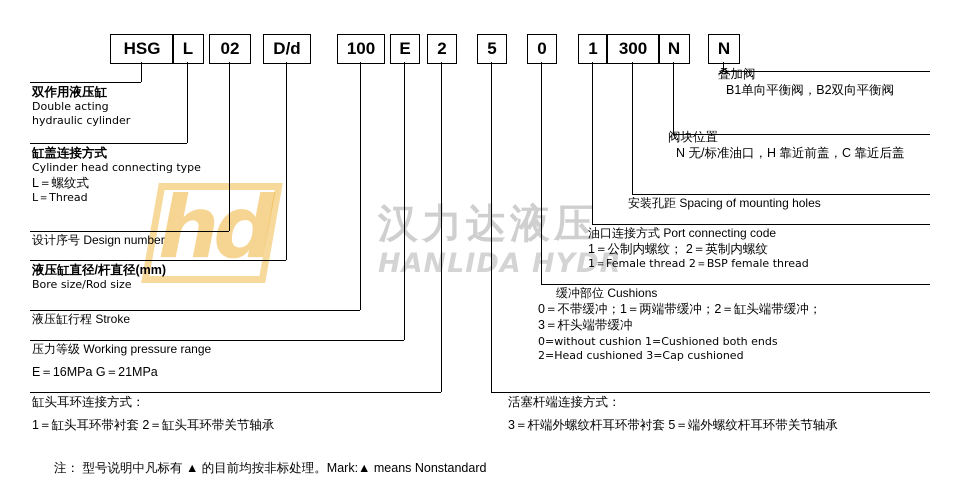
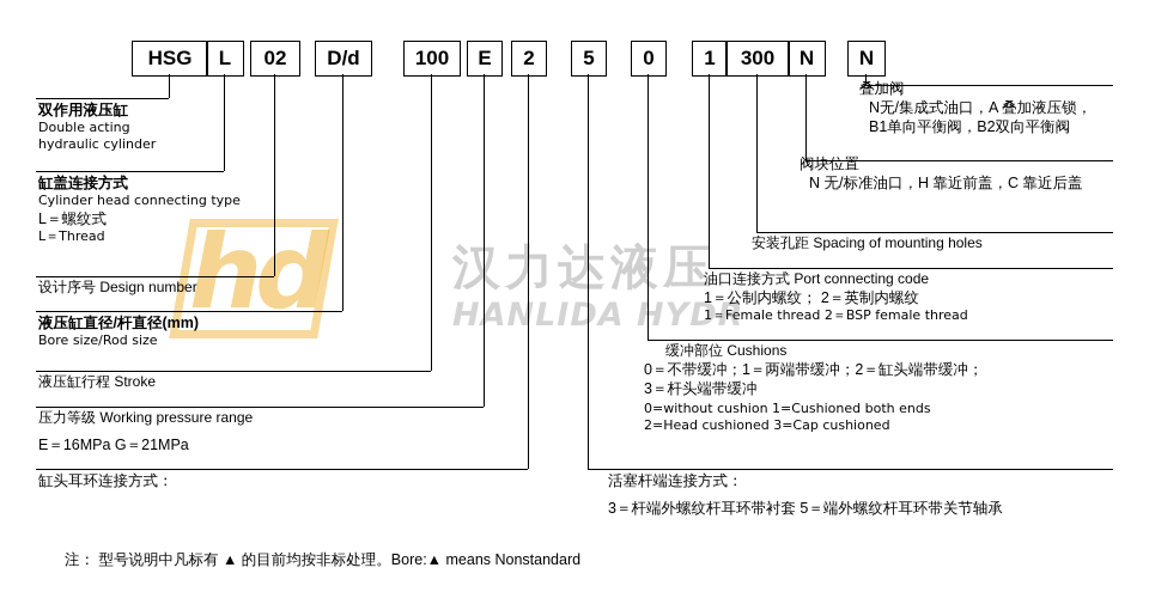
  hd
  汉力达液压
  HANLIDA HYDR
  HSG
  L
  02
  D/d
  100
  E
  2
  5
  0
  1
  300
  N
  N
  双作用液压缸
  Double acting
  hydraulic cylinder
  缸盖连接方式
  Cylinder head connecting type
  L＝螺纹式
  L＝Thread
  设计序号 Design number
  液压缸直径/杆直径(mm)
  Bore size/Rod size
  液压缸行程 Stroke
  压力等级 Working pressure range
  E＝16MPa G＝21MPa
  缸头耳环连接方式：
- 1＝缸头耳环带衬套 2＝缸头耳环带关节轴承
  叠加阀
+ N无/集成式油口，A 叠加液压锁，
  B1单向平衡阀，B2双向平衡阀
  阀块位置
  N 无/标准油口，H 靠近前盖，C 靠近后盖
  安装孔距 Spacing of mounting holes
  油口连接方式 Port connecting code
  1＝公制内螺纹； 2＝英制内螺纹
  1＝Female thread 2＝BSP female thread
  缓冲部位 Cushions
  0＝不带缓冲；1＝两端带缓冲；2＝缸头端带缓冲；
  3＝杆头端带缓冲
  0=without cushion 1=Cushioned both ends
  2=Head cushioned 3=Cap cushioned
  活塞杆端连接方式：
  3＝杆端外螺纹杆耳环带衬套 5＝端外螺纹杆耳环带关节轴承
- 注： 型号说明中凡标有 ▲ 的目前均按非标处理。Mark:▲ means Nonstandard
+ 注： 型号说明中凡标有 ▲ 的目前均按非标处理。Bore:▲ means Nonstandard
